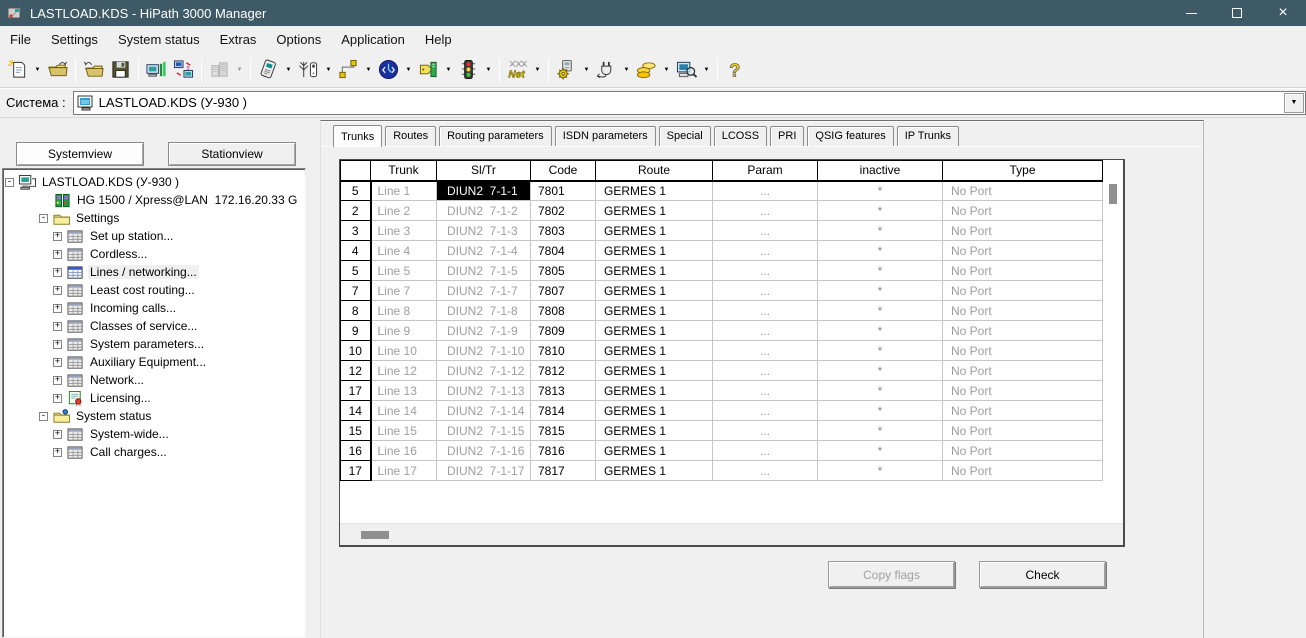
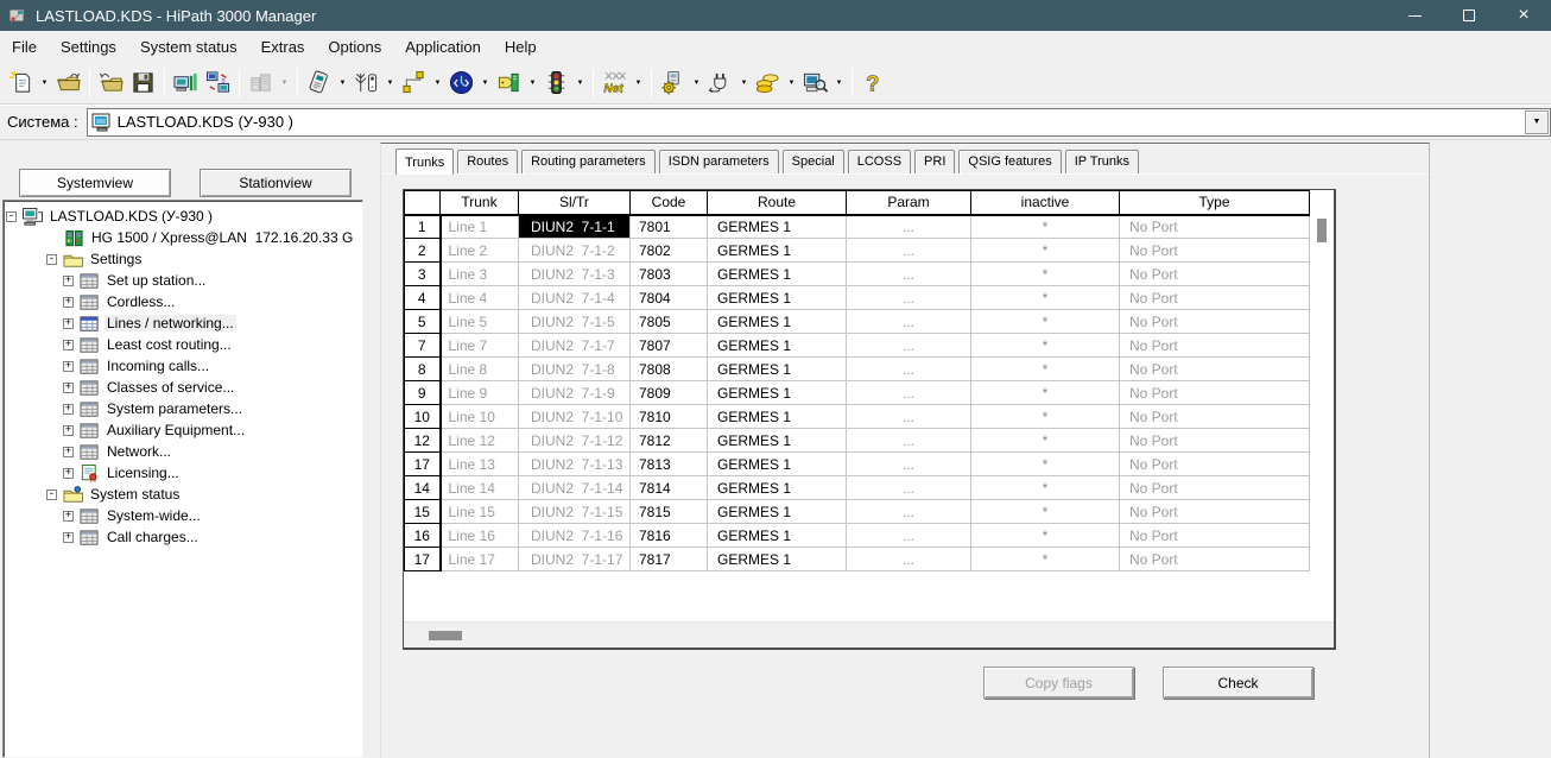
  LASTLOAD.KDS - HiPath 3000 Manager
  ×
  File
  Settings
  System status
  Extras
  Options
  Application
  Help
  Net
  ?
  Система :
  LASTLOAD.KDS (У-930 )
  Systemview
  Stationview
  -
  LASTLOAD.KDS (У-930 )
  HG 1500 / Xpress@LAN 172.16.20.33 G
  -
  Settings
  +
  Set up station...
  +
  Cordless...
  +
  Lines / networking...
  +
  Least cost routing...
  +
  Incoming calls...
  +
  Classes of service...
  +
  System parameters...
  +
  Auxiliary Equipment...
  +
  Network...
  +
  Licensing...
  -
  System status
  +
  System-wide...
  +
  Call charges...
  Trunks
  Routes
  Routing parameters
  ISDN parameters
  Special
  LCOSS
  PRI
  QSIG features
  IP Trunks
  	Trunk	Sl/Tr	Code	Route	Param	inactive	Type
- 5	Line 1	DIUN2 7-1-1	7801	GERMES 1	...	*	No Port
+ 1	Line 1	DIUN2 7-1-1	7801	GERMES 1	...	*	No Port
  2	Line 2	DIUN2 7-1-2	7802	GERMES 1	...	*	No Port
  3	Line 3	DIUN2 7-1-3	7803	GERMES 1	...	*	No Port
  4	Line 4	DIUN2 7-1-4	7804	GERMES 1	...	*	No Port
  5	Line 5	DIUN2 7-1-5	7805	GERMES 1	...	*	No Port
  7	Line 7	DIUN2 7-1-7	7807	GERMES 1	...	*	No Port
  8	Line 8	DIUN2 7-1-8	7808	GERMES 1	...	*	No Port
  9	Line 9	DIUN2 7-1-9	7809	GERMES 1	...	*	No Port
  10	Line 10	DIUN2 7-1-10	7810	GERMES 1	...	*	No Port
  12	Line 12	DIUN2 7-1-12	7812	GERMES 1	...	*	No Port
  17	Line 13	DIUN2 7-1-13	7813	GERMES 1	...	*	No Port
  14	Line 14	DIUN2 7-1-14	7814	GERMES 1	...	*	No Port
  15	Line 15	DIUN2 7-1-15	7815	GERMES 1	...	*	No Port
  16	Line 16	DIUN2 7-1-16	7816	GERMES 1	...	*	No Port
  17	Line 17	DIUN2 7-1-17	7817	GERMES 1	...	*	No Port
  Copy flags
  Check
